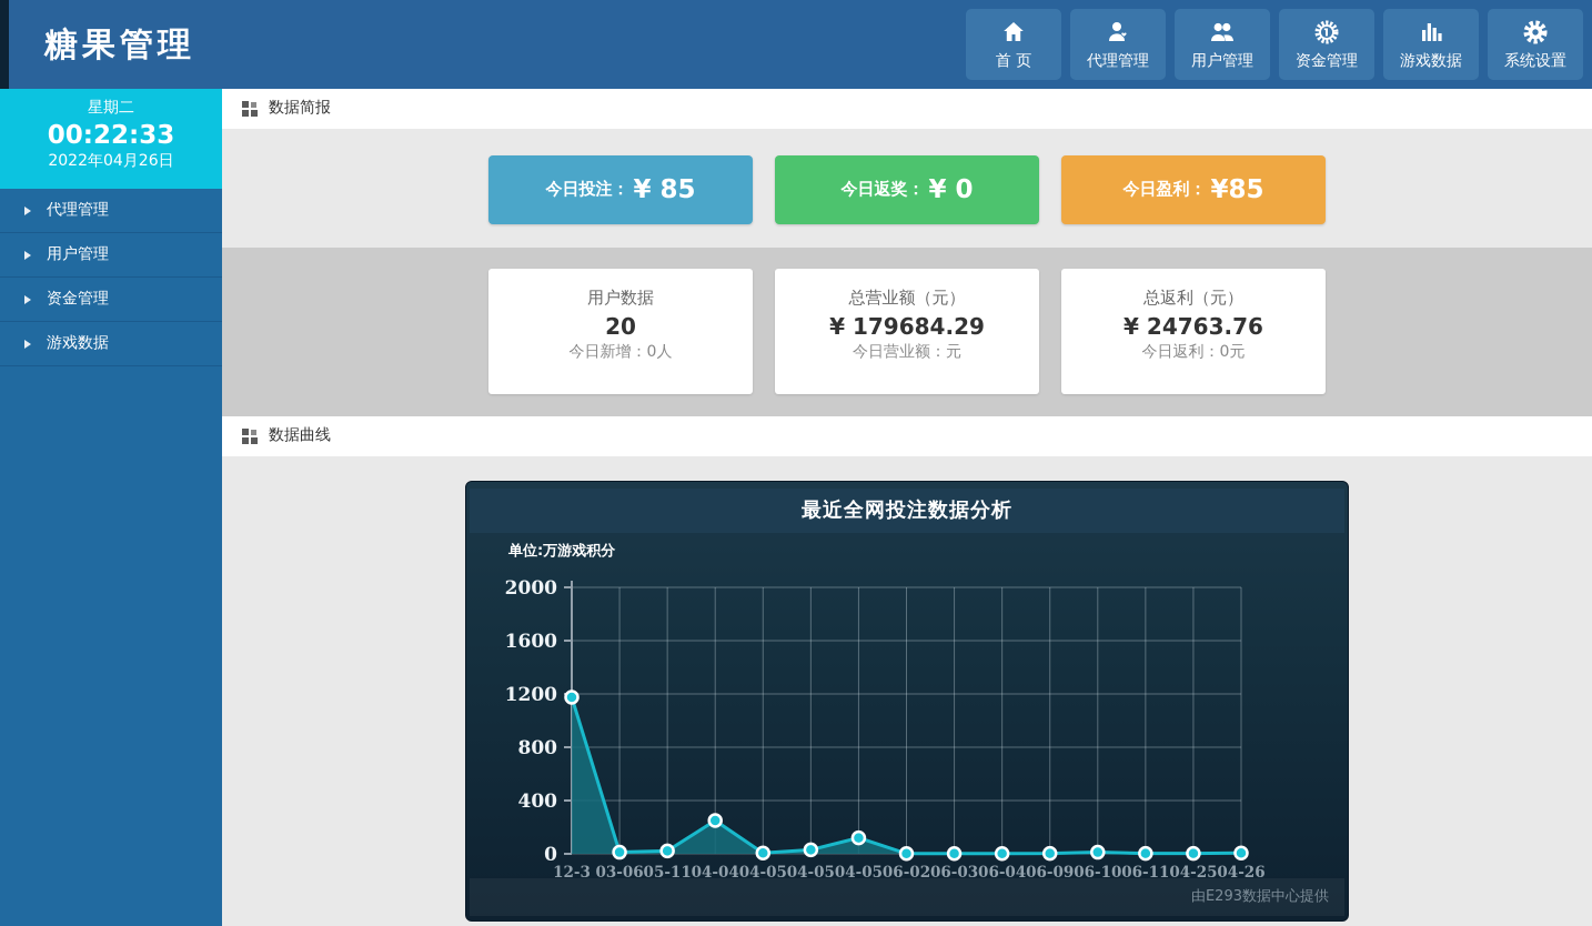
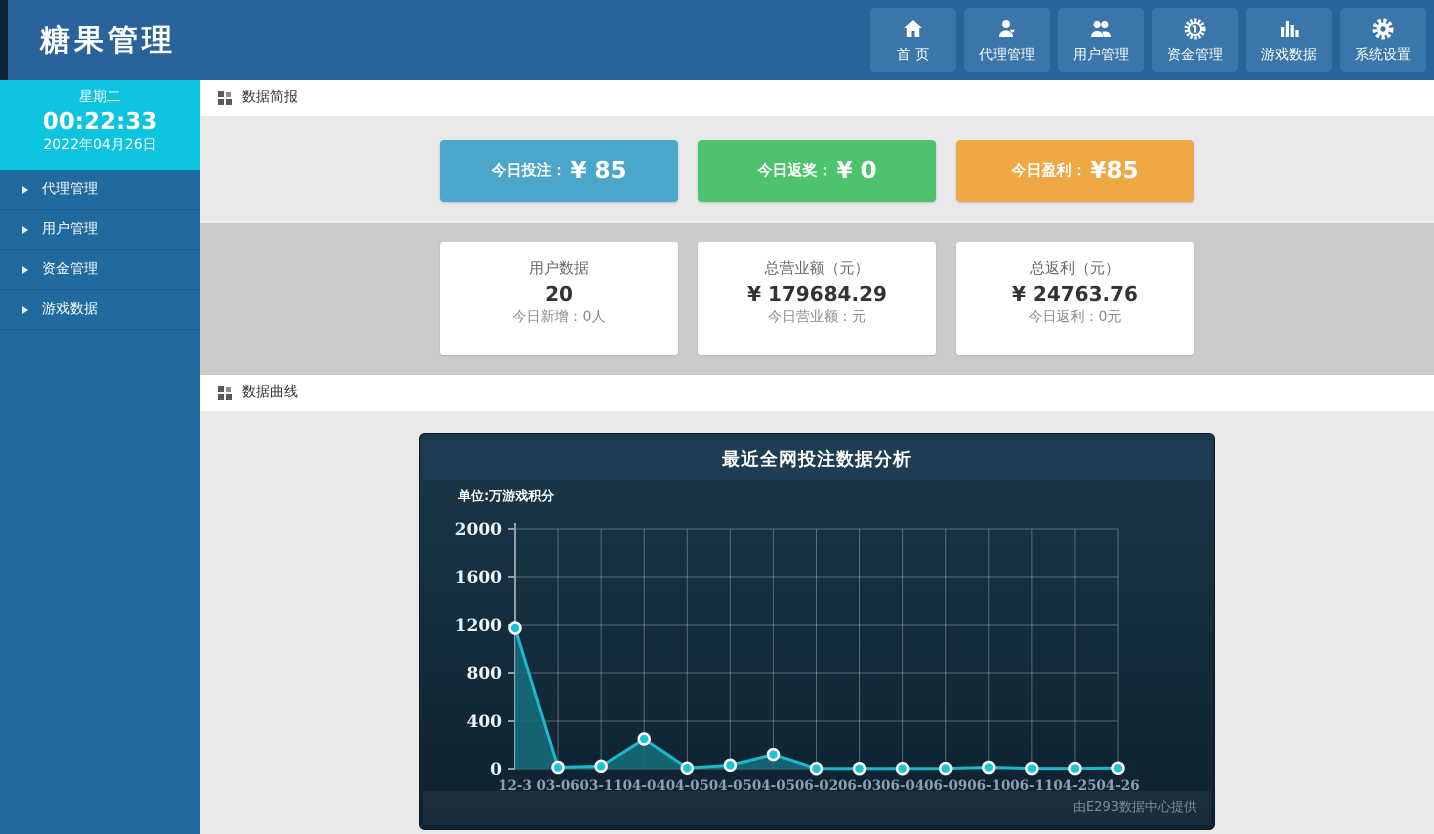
  糖果管理
  首 页
  代理管理
  用户管理
  资金管理
  游戏数据
  系统设置
  星期二
  00:22:33
  2022年04月26日
  代理管理
  用户管理
  资金管理
  游戏数据
  数据简报
  今日投注：
  ¥ 85
  今日返奖：
  ¥ 0
  今日盈利：
  ¥85
  用户数据
  20
  今日新增：0人
  总营业额（元）
  ¥ 179684.29
  今日营业额：元
  总返利（元）
  ¥ 24763.76
  今日返利：0元
  数据曲线
  最近全网投注数据分析
  单位:万游戏积分
  0
  400
  800
  1200
  1600
  2000
  12-3
  03-06
- 05-11
+ 03-11
  04-04
  04-05
  04-05
  04-05
  06-02
  06-03
  06-04
  06-09
  06-10
  06-11
  04-25
  04-26
  由E293数据中心提供
